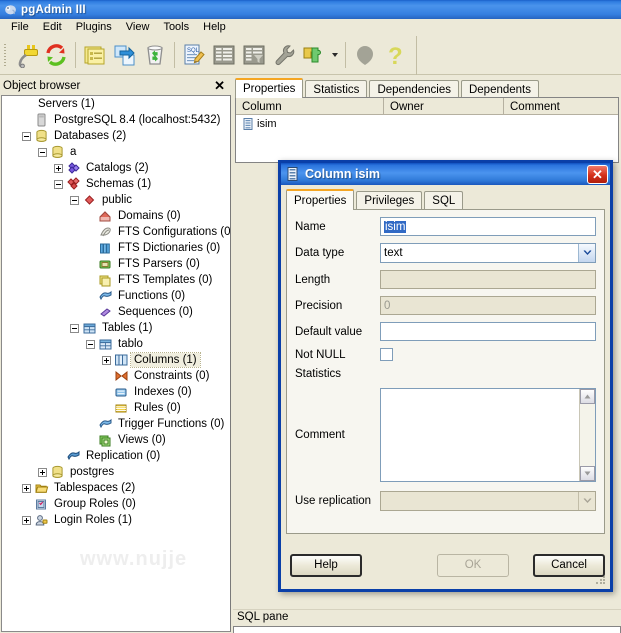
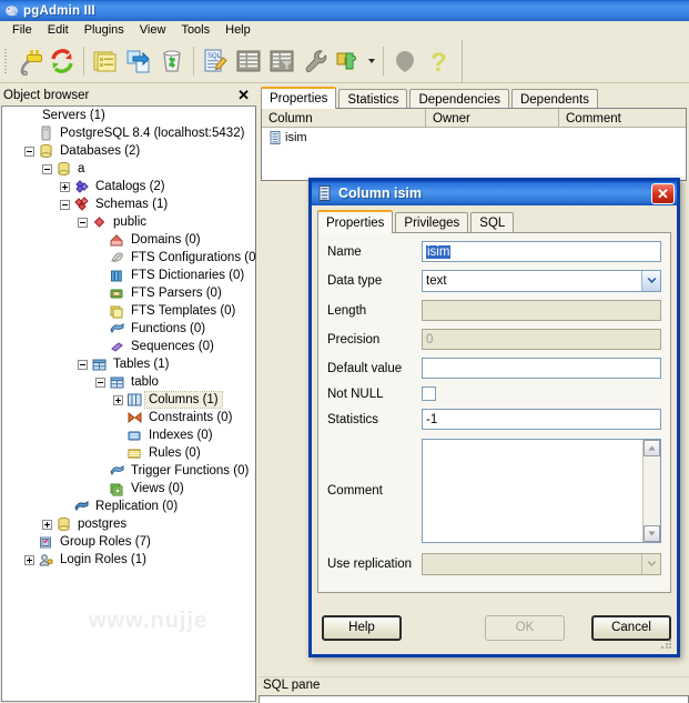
  pgAdmin III
  File
  Edit
  Plugins
  View
  Tools
  Help
  ?
  Object browser
  ✕
  Servers (1)
  PostgreSQL 8.4 (localhost:5432)
  Databases (2)
  a
  Catalogs (2)
  Schemas (1)
  public
  Domains (0)
  FTS Configurations (0
  FTS Dictionaries (0)
  FTS Parsers (0)
  FTS Templates (0)
  Functions (0)
  Sequences (0)
  Tables (1)
  tablo
  Columns (1)
  Constraints (0)
  Indexes (0)
  Rules (0)
  Trigger Functions (0)
  Views (0)
  Replication (0)
  postgres
- Tablespaces (2)
- Group Roles (0)
+ Group Roles (7)
  Login Roles (1)
  Properties
  Statistics
  Dependencies
  Dependents
  Column
  Owner
  Comment
  isim
  SQL pane
  Column isim
  ✕
  Properties
  Privileges
  SQL
  Name
  isim
  Data type
  text
  Length
  Precision
  0
  Default value
  Not NULL
  Statistics
+ -1
  Comment
  Use replication
  Help
  OK
  Cancel
